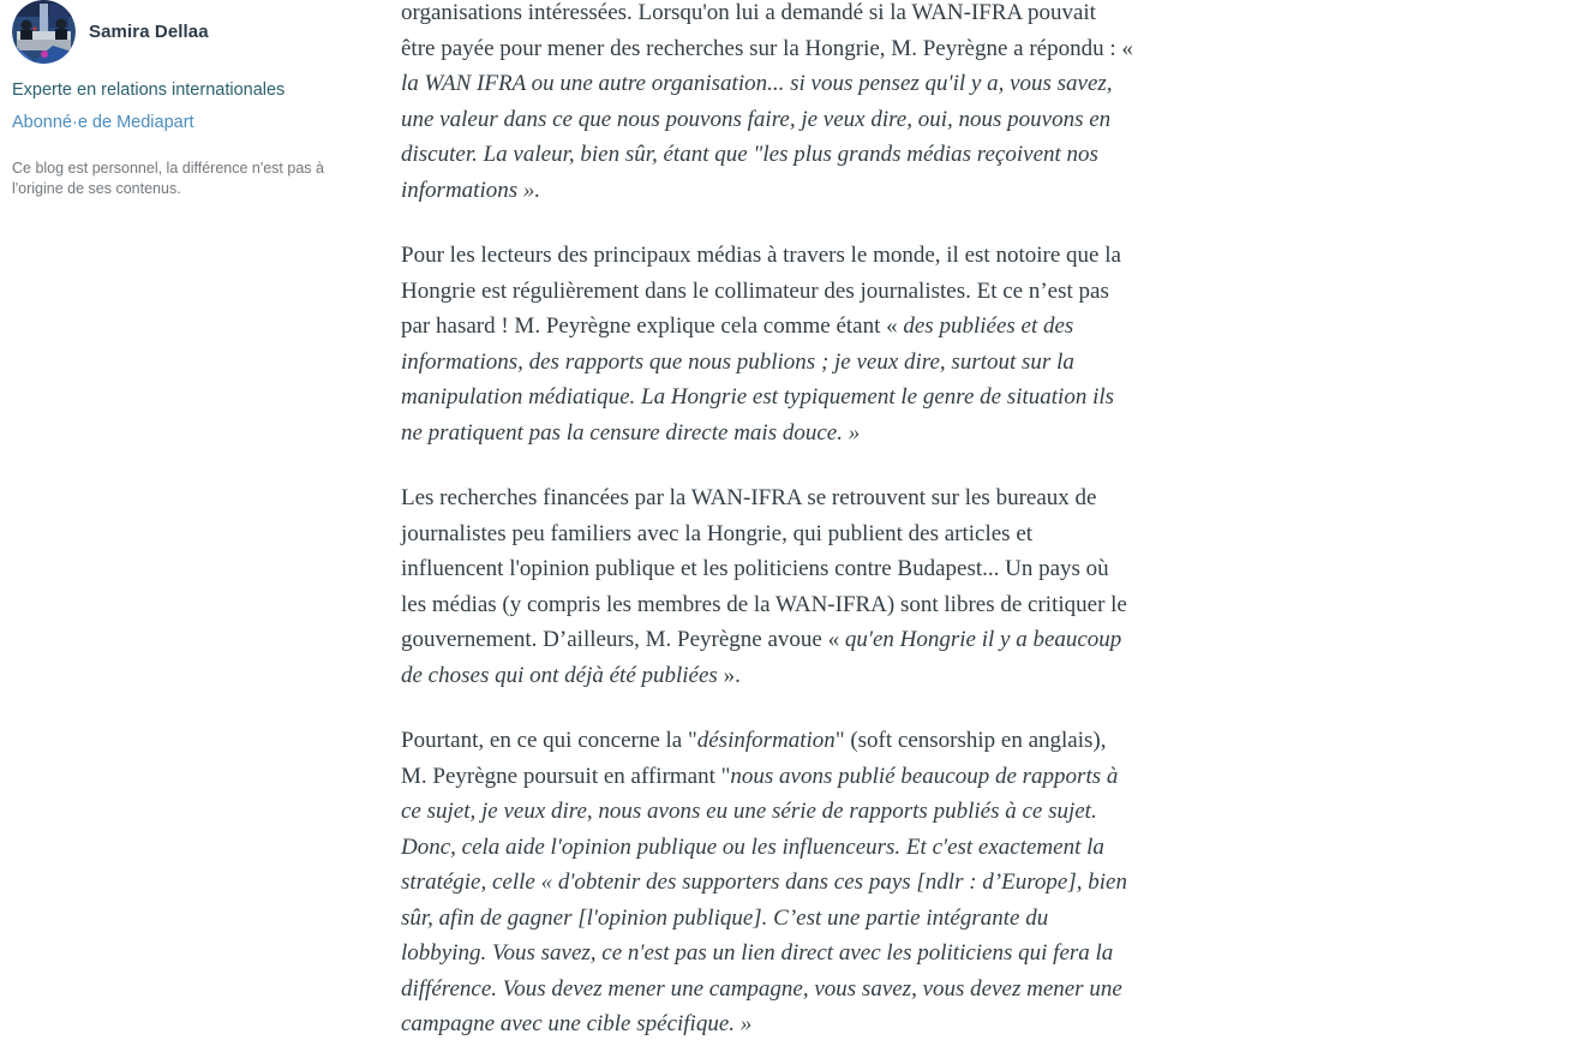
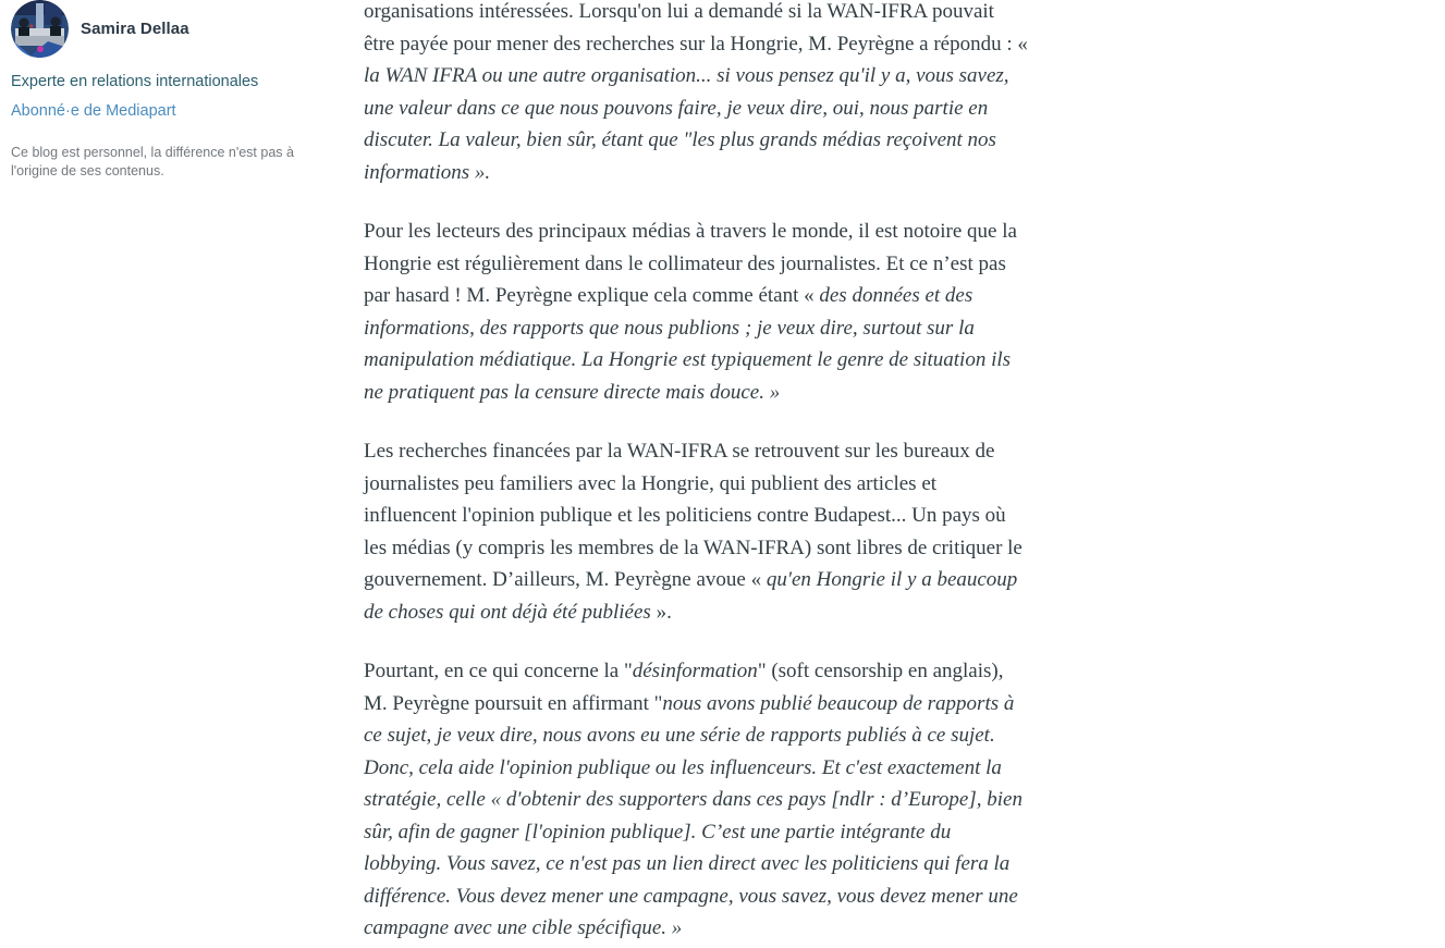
  Samira Dellaa
  Experte en relations internationales
  Abonné·e de Mediapart
  Ce blog est personnel, la différence n'est pas à l'origine de ses contenus.
- organisations intéressées. Lorsqu'on lui a demandé si la WAN-IFRA pouvait être payée pour mener des recherches sur la Hongrie, M. Peyrègne a répondu : « la WAN IFRA ou une autre organisation... si vous pensez qu'il y a, vous savez, une valeur dans ce que nous pouvons faire, je veux dire, oui, nous pouvons en discuter. La valeur, bien sûr, étant que "les plus grands médias reçoivent nos informations ».
+ organisations intéressées. Lorsqu'on lui a demandé si la WAN-IFRA pouvait être payée pour mener des recherches sur la Hongrie, M. Peyrègne a répondu : « la WAN IFRA ou une autre organisation... si vous pensez qu'il y a, vous savez, une valeur dans ce que nous pouvons faire, je veux dire, oui, nous partie en discuter. La valeur, bien sûr, étant que "les plus grands médias reçoivent nos informations ».
- Pour les lecteurs des principaux médias à travers le monde, il est notoire que la Hongrie est régulièrement dans le collimateur des journalistes. Et ce n’est pas par hasard ! M. Peyrègne explique cela comme étant « des publiées et des informations, des rapports que nous publions ; je veux dire, surtout sur la manipulation médiatique. La Hongrie est typiquement le genre de situation ils ne pratiquent pas la censure directe mais douce. »
+ Pour les lecteurs des principaux médias à travers le monde, il est notoire que la Hongrie est régulièrement dans le collimateur des journalistes. Et ce n’est pas par hasard ! M. Peyrègne explique cela comme étant « des données et des informations, des rapports que nous publions ; je veux dire, surtout sur la manipulation médiatique. La Hongrie est typiquement le genre de situation ils ne pratiquent pas la censure directe mais douce. »
  Les recherches financées par la WAN-IFRA se retrouvent sur les bureaux de journalistes peu familiers avec la Hongrie, qui publient des articles et influencent l'opinion publique et les politiciens contre Budapest... Un pays où les médias (y compris les membres de la WAN-IFRA) sont libres de critiquer le gouvernement. D’ailleurs, M. Peyrègne avoue « qu'en Hongrie il y a beaucoup de choses qui ont déjà été publiées ».
  Pourtant, en ce qui concerne la "désinformation" (soft censorship en anglais), M. Peyrègne poursuit en affirmant "nous avons publié beaucoup de rapports à ce sujet, je veux dire, nous avons eu une série de rapports publiés à ce sujet. Donc, cela aide l'opinion publique ou les influenceurs. Et c'est exactement la stratégie, celle « d'obtenir des supporters dans ces pays [ndlr : d’Europe], bien sûr, afin de gagner [l'opinion publique]. C’est une partie intégrante du lobbying. Vous savez, ce n'est pas un lien direct avec les politiciens qui fera la différence. Vous devez mener une campagne, vous savez, vous devez mener une campagne avec une cible spécifique. »
